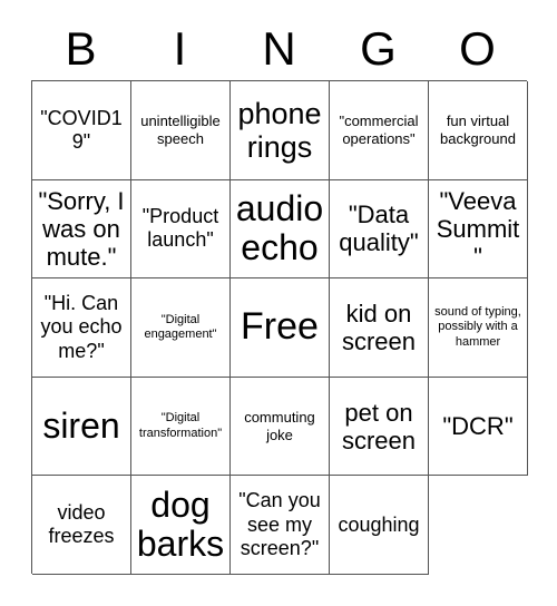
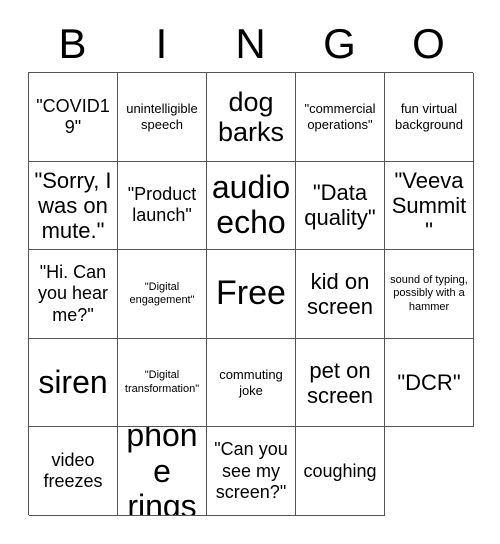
  B
  I
  N
  G
  O
  "COVID19"
  unintelligible speech
- phone rings
+ dog barks
  "commercial operations"
  fun virtual background
  "Sorry, I was on mute."
  "Product launch"
  audio echo
  "Data quality"
  "Veeva Summit"
- "Hi. Can you echo me?"
+ "Hi. Can you hear me?"
  "Digital engagement"
  Free
  kid on screen
  sound of typing, possibly with a hammer
  siren
  "Digital transformation"
  commuting joke
  pet on screen
  "DCR"
  video freezes
- dog barks
+ phone rings
  "Can you see my screen?"
  coughing
